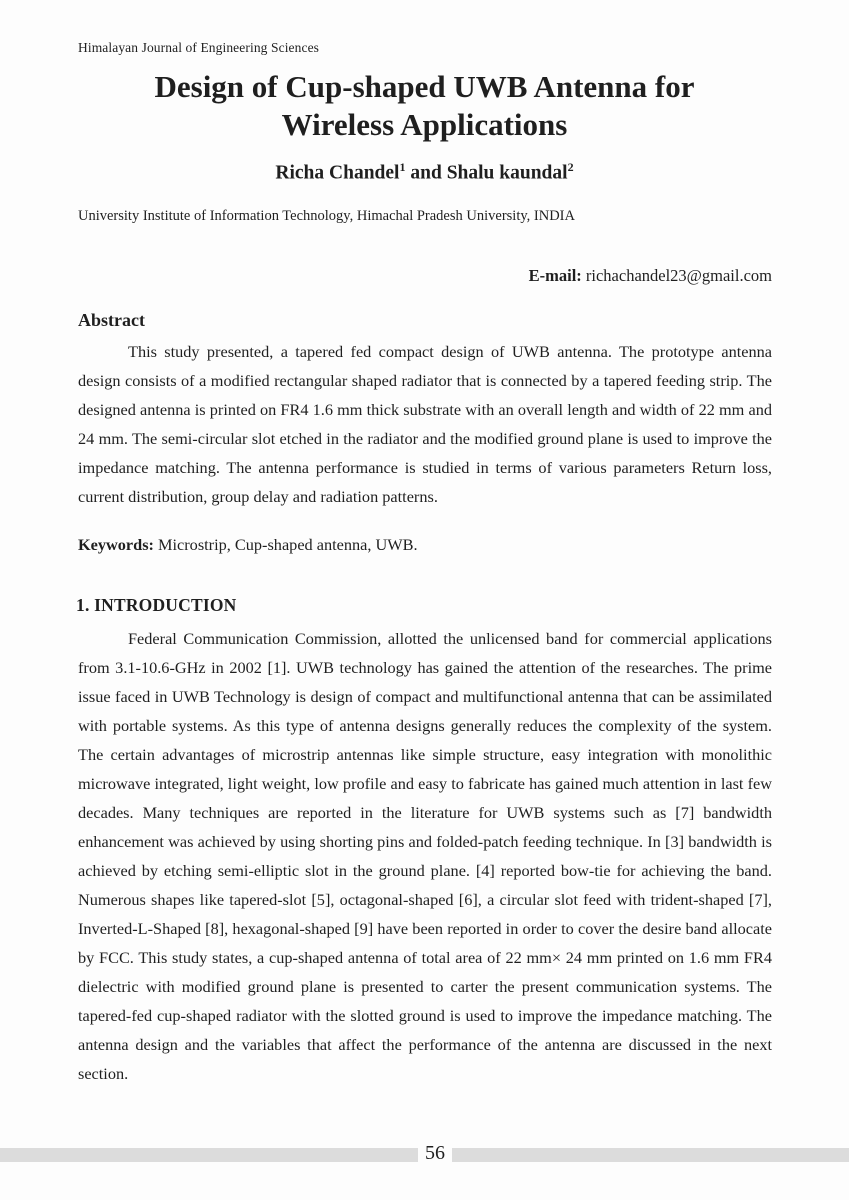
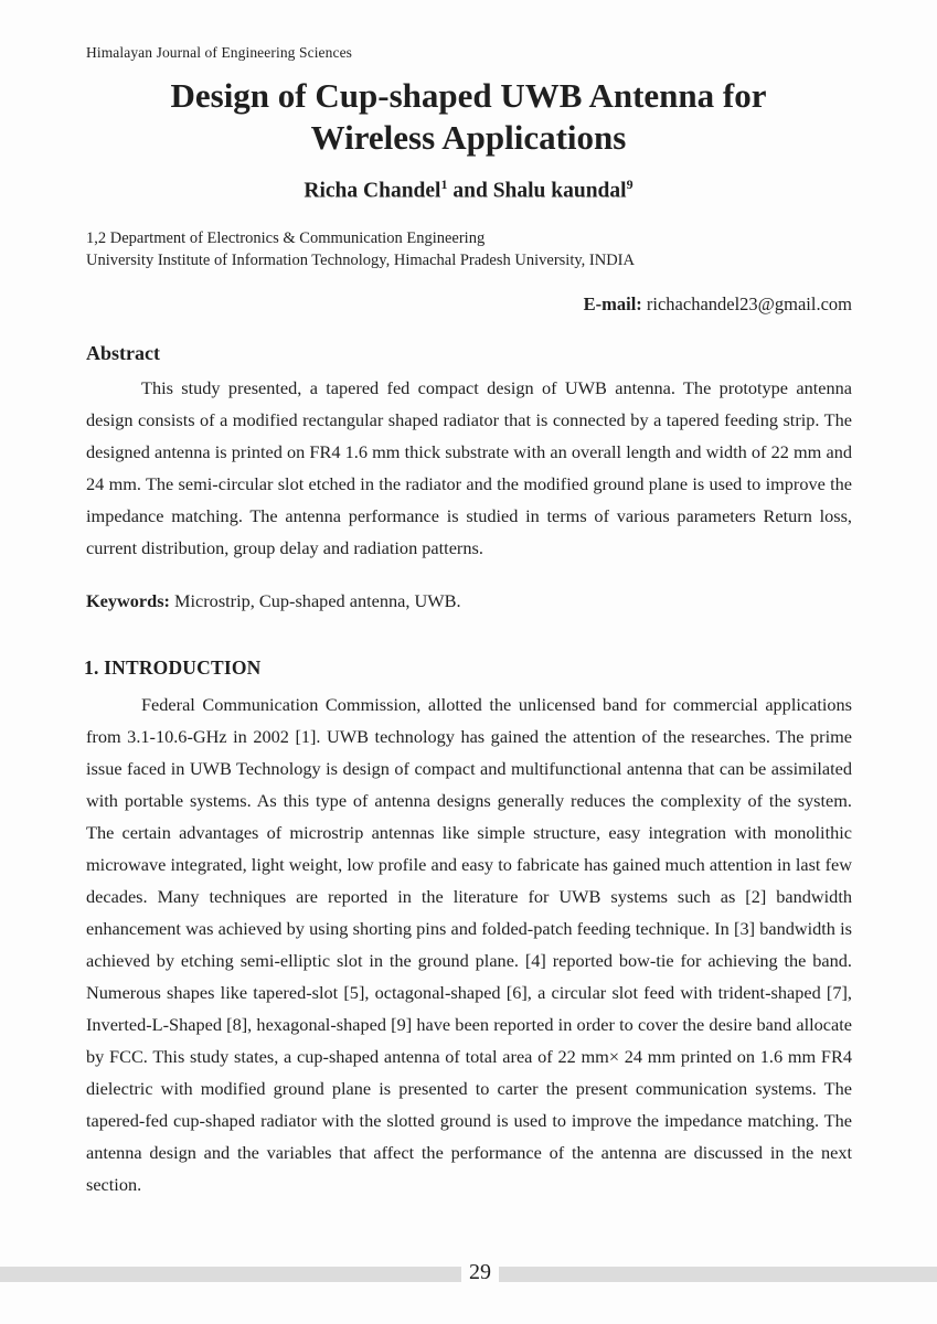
  Himalayan Journal of Engineering Sciences
  Design of Cup-shaped UWB Antenna for
  Wireless Applications
- Richa Chandel1 and Shalu kaundal2
+ Richa Chandel1 and Shalu kaundal9
+ 1,2 Department of Electronics & Communication Engineering
  University Institute of Information Technology, Himachal Pradesh University, INDIA
  E-mail: richachandel23@gmail.com
  Abstract
  This study presented, a tapered fed compact design of UWB antenna. The prototype antenna design consists of a modified rectangular shaped radiator that is connected by a tapered feeding strip. The designed antenna is printed on FR4 1.6 mm thick substrate with an overall length and width of 22 mm and 24 mm. The semi-circular slot etched in the radiator and the modified ground plane is used to improve the impedance matching. The antenna performance is studied in terms of various parameters Return loss, current distribution, group delay and radiation patterns.
  Keywords: Microstrip, Cup-shaped antenna, UWB.
  1. INTRODUCTION
- Federal Communication Commission, allotted the unlicensed band for commercial applications from 3.1-10.6-GHz in 2002 [1]. UWB technology has gained the attention of the researches. The prime issue faced in UWB Technology is design of compact and multifunctional antenna that can be assimilated with portable systems. As this type of antenna designs generally reduces the complexity of the system. The certain advantages of microstrip antennas like simple structure, easy integration with monolithic microwave integrated, light weight, low profile and easy to fabricate has gained much attention in last few decades. Many techniques are reported in the literature for UWB systems such as [7] bandwidth enhancement was achieved by using shorting pins and folded-patch feeding technique. In [3] bandwidth is achieved by etching semi-elliptic slot in the ground plane. [4] reported bow-tie for achieving the band. Numerous shapes like tapered-slot [5], octagonal-shaped [6], a circular slot feed with trident-shaped [7], Inverted-L-Shaped [8], hexagonal-shaped [9] have been reported in order to cover the desire band allocate by FCC. This study states, a cup-shaped antenna of total area of 22 mm× 24 mm printed on 1.6 mm FR4 dielectric with modified ground plane is presented to carter the present communication systems. The tapered-fed cup-shaped radiator with the slotted ground is used to improve the impedance matching. The antenna design and the variables that affect the performance of the antenna are discussed in the next section.
+ Federal Communication Commission, allotted the unlicensed band for commercial applications from 3.1-10.6-GHz in 2002 [1]. UWB technology has gained the attention of the researches. The prime issue faced in UWB Technology is design of compact and multifunctional antenna that can be assimilated with portable systems. As this type of antenna designs generally reduces the complexity of the system. The certain advantages of microstrip antennas like simple structure, easy integration with monolithic microwave integrated, light weight, low profile and easy to fabricate has gained much attention in last few decades. Many techniques are reported in the literature for UWB systems such as [2] bandwidth enhancement was achieved by using shorting pins and folded-patch feeding technique. In [3] bandwidth is achieved by etching semi-elliptic slot in the ground plane. [4] reported bow-tie for achieving the band. Numerous shapes like tapered-slot [5], octagonal-shaped [6], a circular slot feed with trident-shaped [7], Inverted-L-Shaped [8], hexagonal-shaped [9] have been reported in order to cover the desire band allocate by FCC. This study states, a cup-shaped antenna of total area of 22 mm× 24 mm printed on 1.6 mm FR4 dielectric with modified ground plane is presented to carter the present communication systems. The tapered-fed cup-shaped radiator with the slotted ground is used to improve the impedance matching. The antenna design and the variables that affect the performance of the antenna are discussed in the next section.
- 56
+ 29
